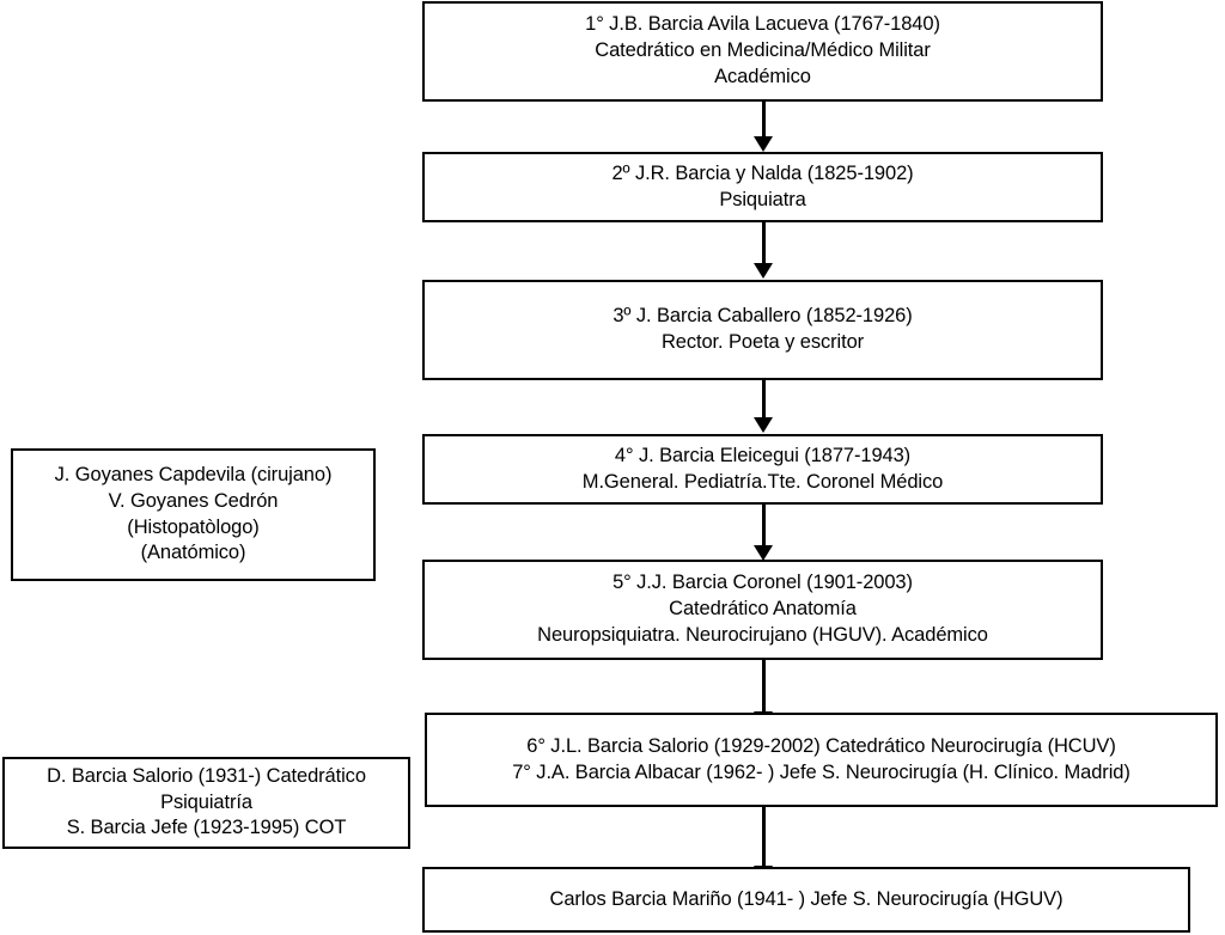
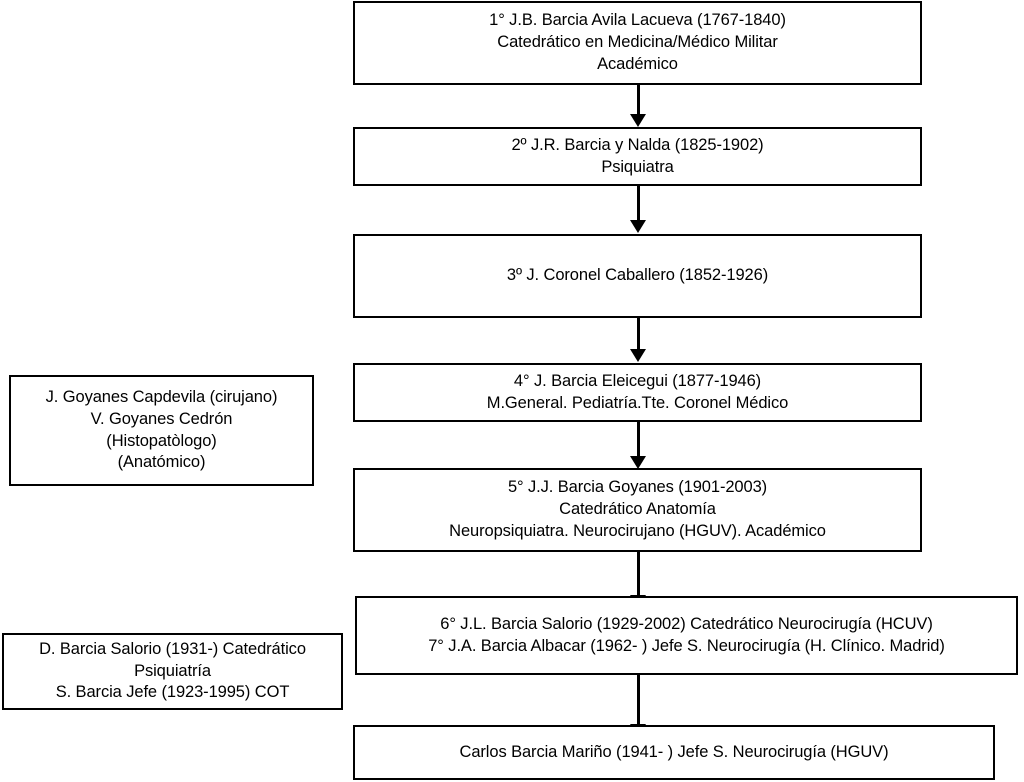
  1° J.B. Barcia Avila Lacueva (1767-1840)
  Catedrático en Medicina/Médico Militar
  Académico
  2º J.R. Barcia y Nalda (1825-1902)
  Psiquiatra
- 3º J. Barcia Caballero (1852-1926)
+ 3º J. Coronel Caballero (1852-1926)
- Rector. Poeta y escritor
- 4° J. Barcia Eleicegui (1877-1943)
+ 4° J. Barcia Eleicegui (1877-1946)
  M.General. Pediatría.Tte. Coronel Médico
- 5° J.J. Barcia Coronel (1901-2003)
+ 5° J.J. Barcia Goyanes (1901-2003)
  Catedrático Anatomía
  Neuropsiquiatra. Neurocirujano (HGUV). Académico
  6° J.L. Barcia Salorio (1929-2002) Catedrático Neurocirugía (HCUV)
  7° J.A. Barcia Albacar (1962- ) Jefe S. Neurocirugía (H. Clínico. Madrid)
  Carlos Barcia Mariño (1941- ) Jefe S. Neurocirugía (HGUV)
  J. Goyanes Capdevila (cirujano)
  V. Goyanes Cedrón
  (Histopatòlogo)
  (Anatómico)
  D. Barcia Salorio (1931-) Catedrático
  Psiquiatría
  S. Barcia Jefe (1923-1995) COT
